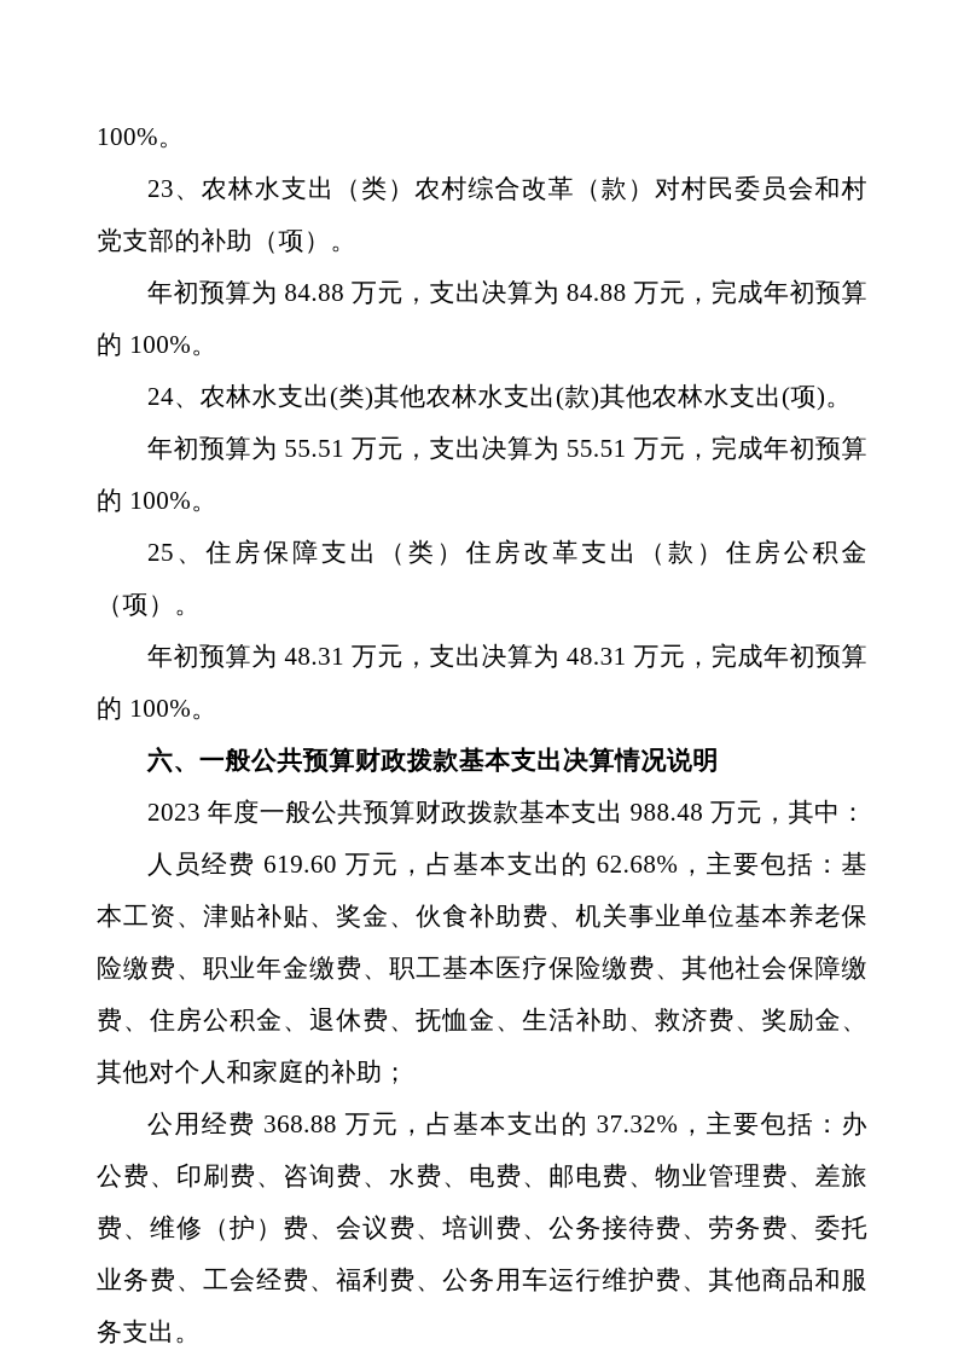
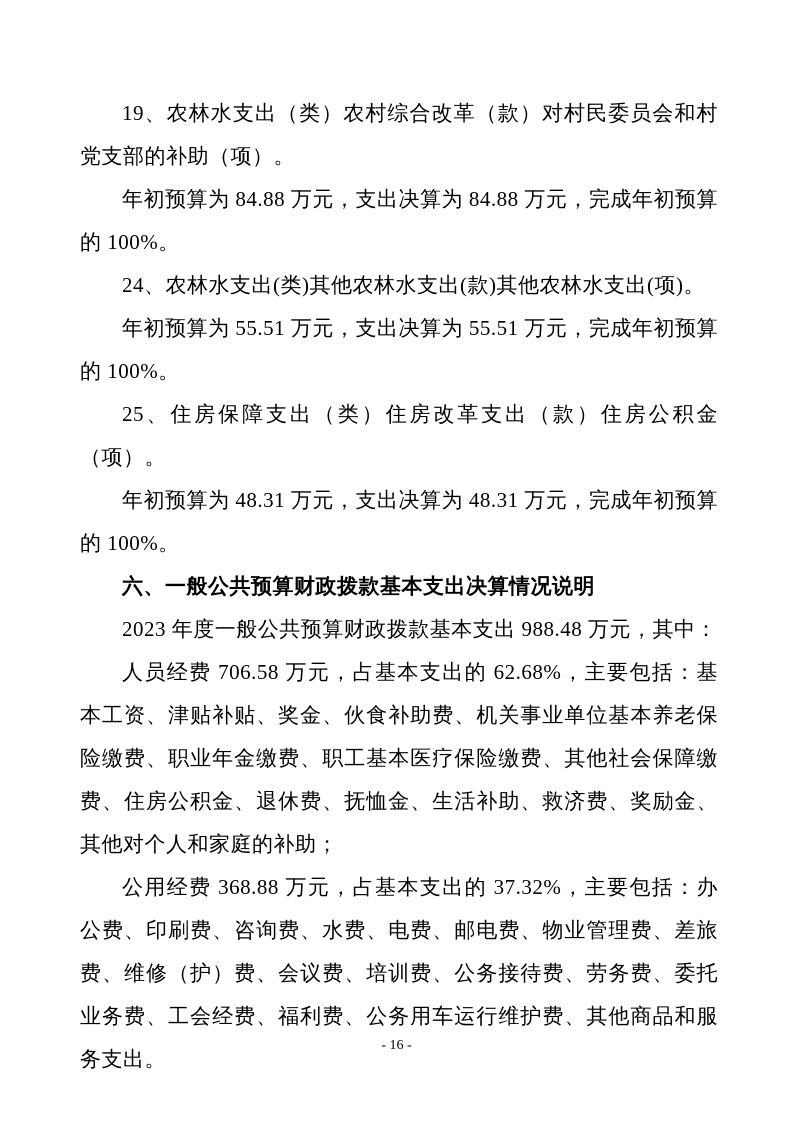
- 100%。
- 23、农林水支出（类）农村综合改革（款）对村民委员会和村党支部的补助（项）。
+ 19、农林水支出（类）农村综合改革（款）对村民委员会和村党支部的补助（项）。
  年初预算为 84.88 万元，支出决算为 84.88 万元，完成年初预算的 100%。
  24、农林水支出(类)其他农林水支出(款)其他农林水支出(项)。
  年初预算为 55.51 万元，支出决算为 55.51 万元，完成年初预算的 100%。
  25、住房保障支出（类）住房改革支出（款）住房公积金（项）。
  年初预算为 48.31 万元，支出决算为 48.31 万元，完成年初预算的 100%。
  六、一般公共预算财政拨款基本支出决算情况说明
  2023 年度一般公共预算财政拨款基本支出 988.48 万元，其中：
- 人员经费 619.60 万元，占基本支出的 62.68%，主要包括：基本工资、津贴补贴、奖金、伙食补助费、机关事业单位基本养老保险缴费、职业年金缴费、职工基本医疗保险缴费、其他社会保障缴费、住房公积金、退休费、抚恤金、生活补助、救济费、奖励金、其他对个人和家庭的补助；
+ 人员经费 706.58 万元，占基本支出的 62.68%，主要包括：基本工资、津贴补贴、奖金、伙食补助费、机关事业单位基本养老保险缴费、职业年金缴费、职工基本医疗保险缴费、其他社会保障缴费、住房公积金、退休费、抚恤金、生活补助、救济费、奖励金、其他对个人和家庭的补助；
  公用经费 368.88 万元，占基本支出的 37.32%，主要包括：办公费、印刷费、咨询费、水费、电费、邮电费、物业管理费、差旅费、维修（护）费、会议费、培训费、公务接待费、劳务费、委托业务费、工会经费、福利费、公务用车运行维护费、其他商品和服务支出。
+ - 16 -
